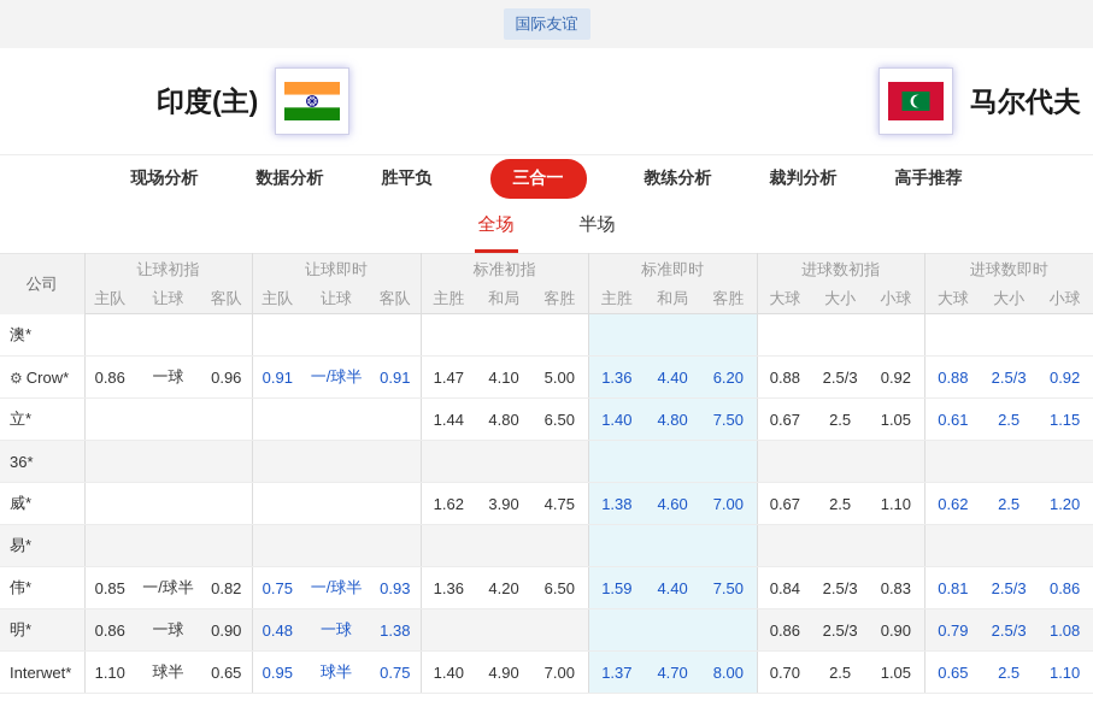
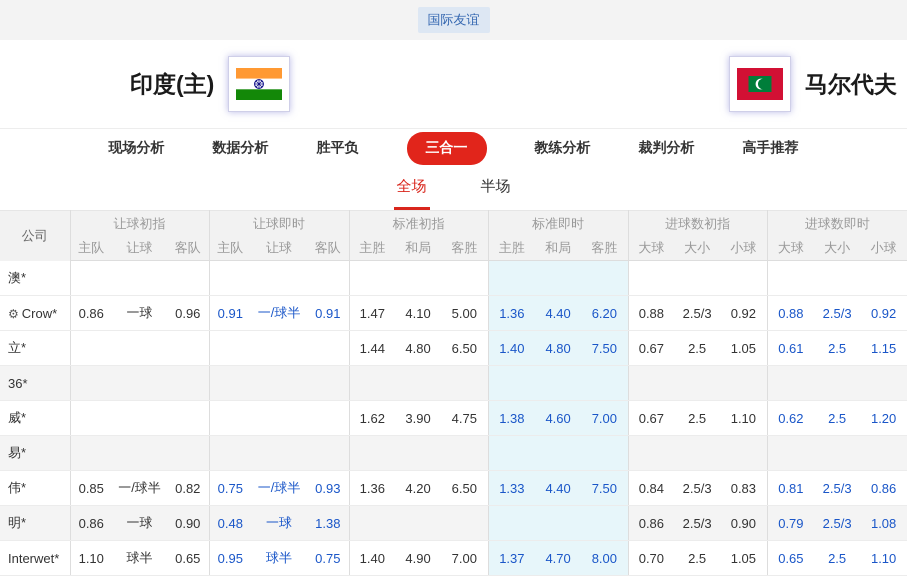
  国际友谊
  印度(主)
  马尔代夫
  现场分析
  数据分析
  胜平负
  三合一
  教练分析
  裁判分析
  高手推荐
  全场
  半场
  公司	让球初指	让球即时	标准初指	标准即时	进球数初指	进球数即时
  主队	让球	客队	主队	让球	客队	主胜	和局	客胜	主胜	和局	客胜	大球	大小	小球	大球	大小	小球
  澳*
  ⚙ Crow*	0.86	一球	0.96	0.91	一/球半	0.91	1.47	4.10	5.00	1.36	4.40	6.20	0.88	2.5/3	0.92	0.88	2.5/3	0.92
  立*							1.44	4.80	6.50	1.40	4.80	7.50	0.67	2.5	1.05	0.61	2.5	1.15
  36*
  威*							1.62	3.90	4.75	1.38	4.60	7.00	0.67	2.5	1.10	0.62	2.5	1.20
  易*
- 伟*	0.85	一/球半	0.82	0.75	一/球半	0.93	1.36	4.20	6.50	1.59	4.40	7.50	0.84	2.5/3	0.83	0.81	2.5/3	0.86
+ 伟*	0.85	一/球半	0.82	0.75	一/球半	0.93	1.36	4.20	6.50	1.33	4.40	7.50	0.84	2.5/3	0.83	0.81	2.5/3	0.86
  明*	0.86	一球	0.90	0.48	一球	1.38							0.86	2.5/3	0.90	0.79	2.5/3	1.08
  Interwet*	1.10	球半	0.65	0.95	球半	0.75	1.40	4.90	7.00	1.37	4.70	8.00	0.70	2.5	1.05	0.65	2.5	1.10
